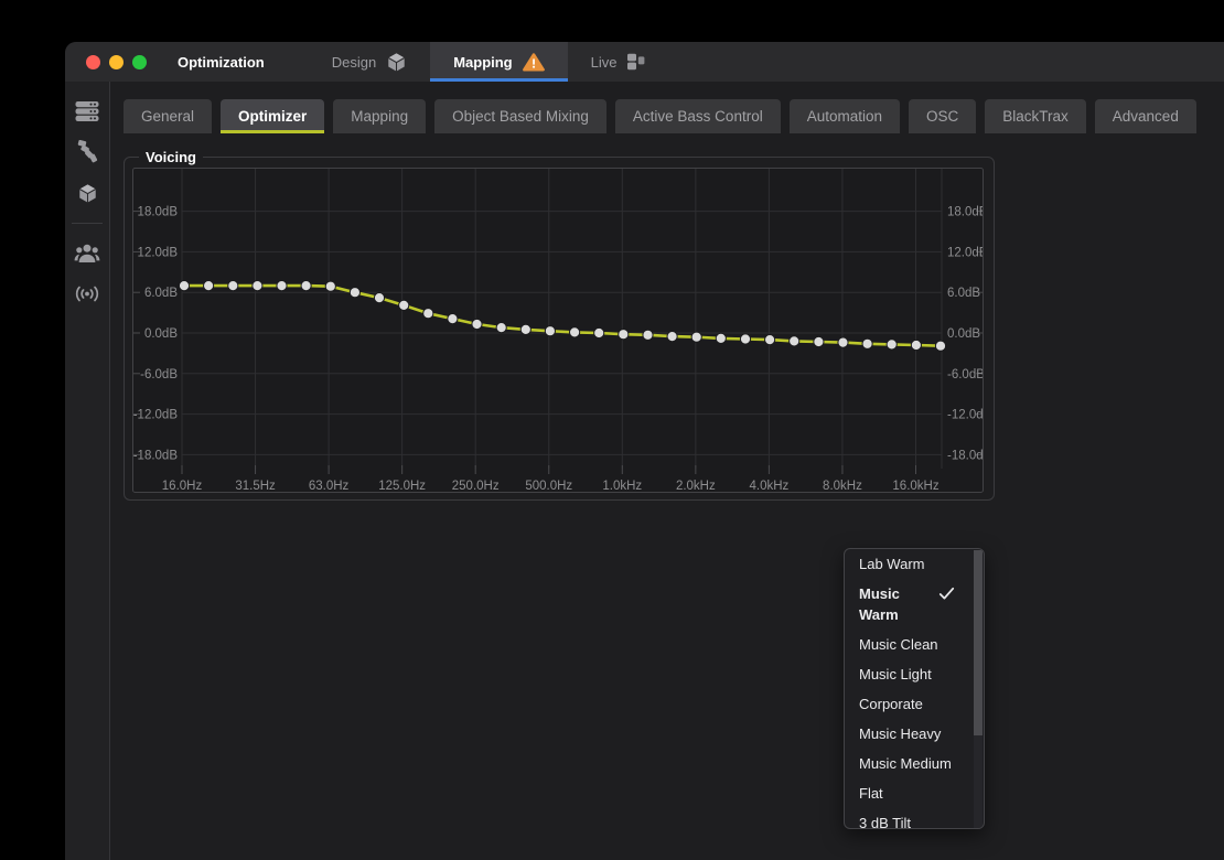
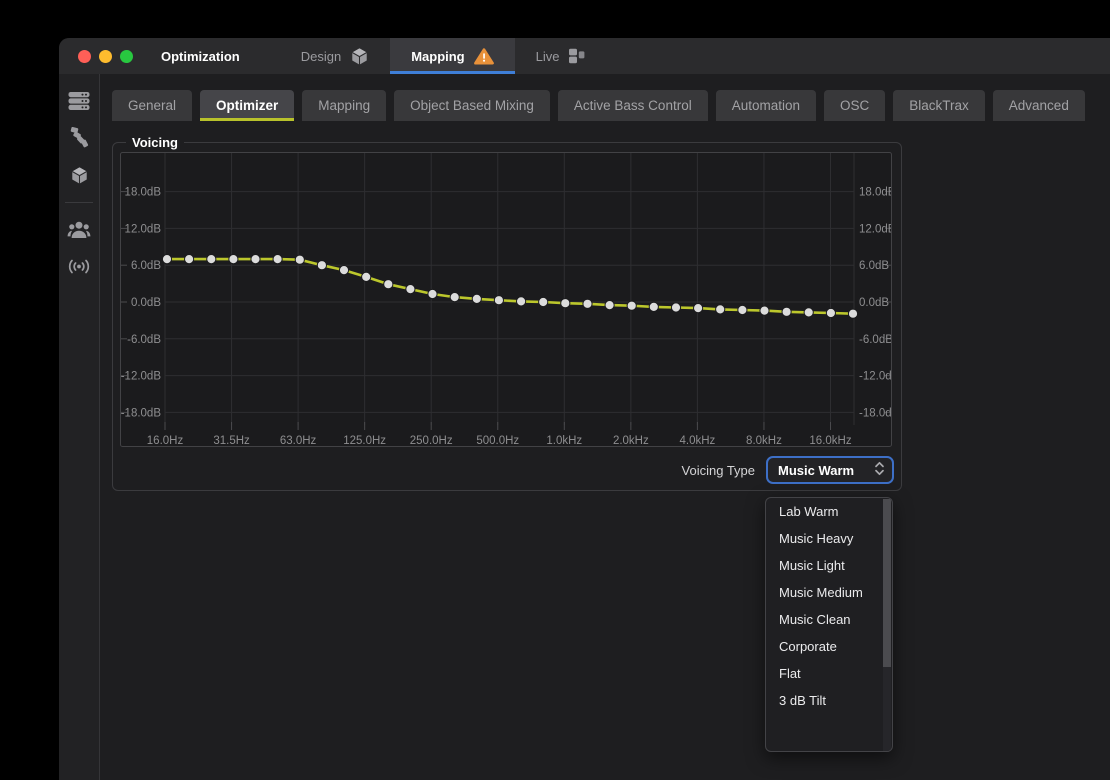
  Optimization
  Design
  Mapping
  Live
  General
  Optimizer
  Mapping
  Object Based Mixing
  Active Bass Control
  Automation
  OSC
  BlackTrax
  Advanced
  Voicing
  18.0dB
  18.0d
  12.0dB
  12.0d
  6.0dB
  6.0dB
  0.0dB
  0.0dB
  -6.0dB
  -6.0dB
  -12.0dB
  -12.0d
  -18.0dB
  -18.0d
  16.0Hz
  31.5Hz
  63.0Hz
  125.0Hz
  250.0Hz
  500.0Hz
  1.0kHz
  2.0kHz
  4.0kHz
  8.0kHz
  16.0kHz
+ Voicing Type
+ Music Warm
  Lab Warm
- Music
- Warm
- Music Clean
+ Music Heavy
  Music Light
- Corporate
+ Music Medium
- Music Heavy
+ Music Clean
- Music Medium
+ Corporate
  Flat
  3 dB Tilt
